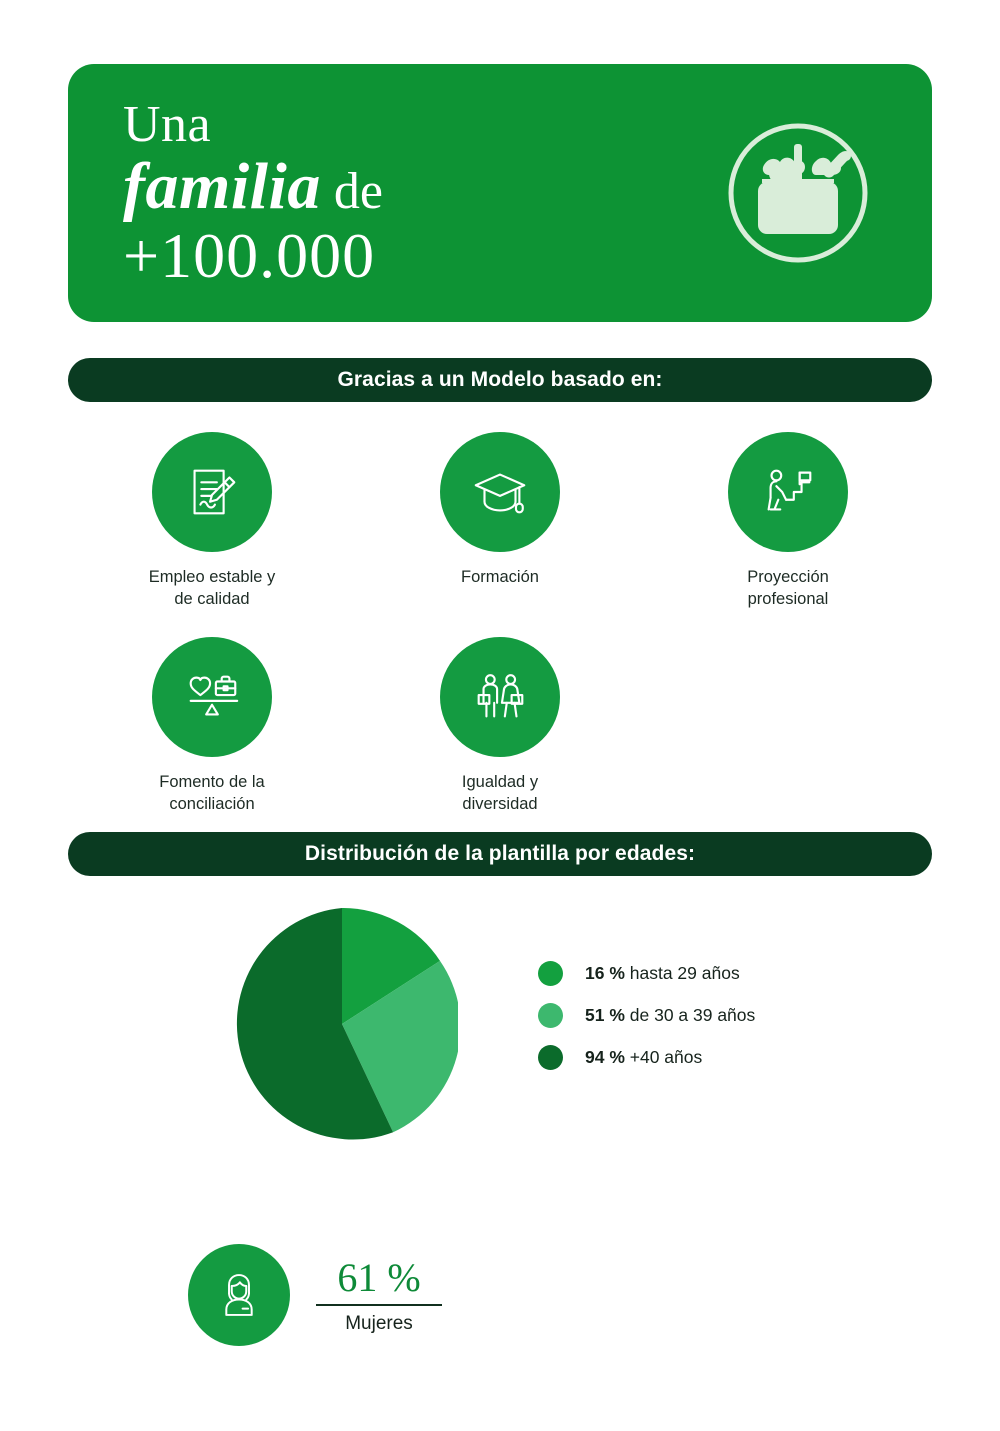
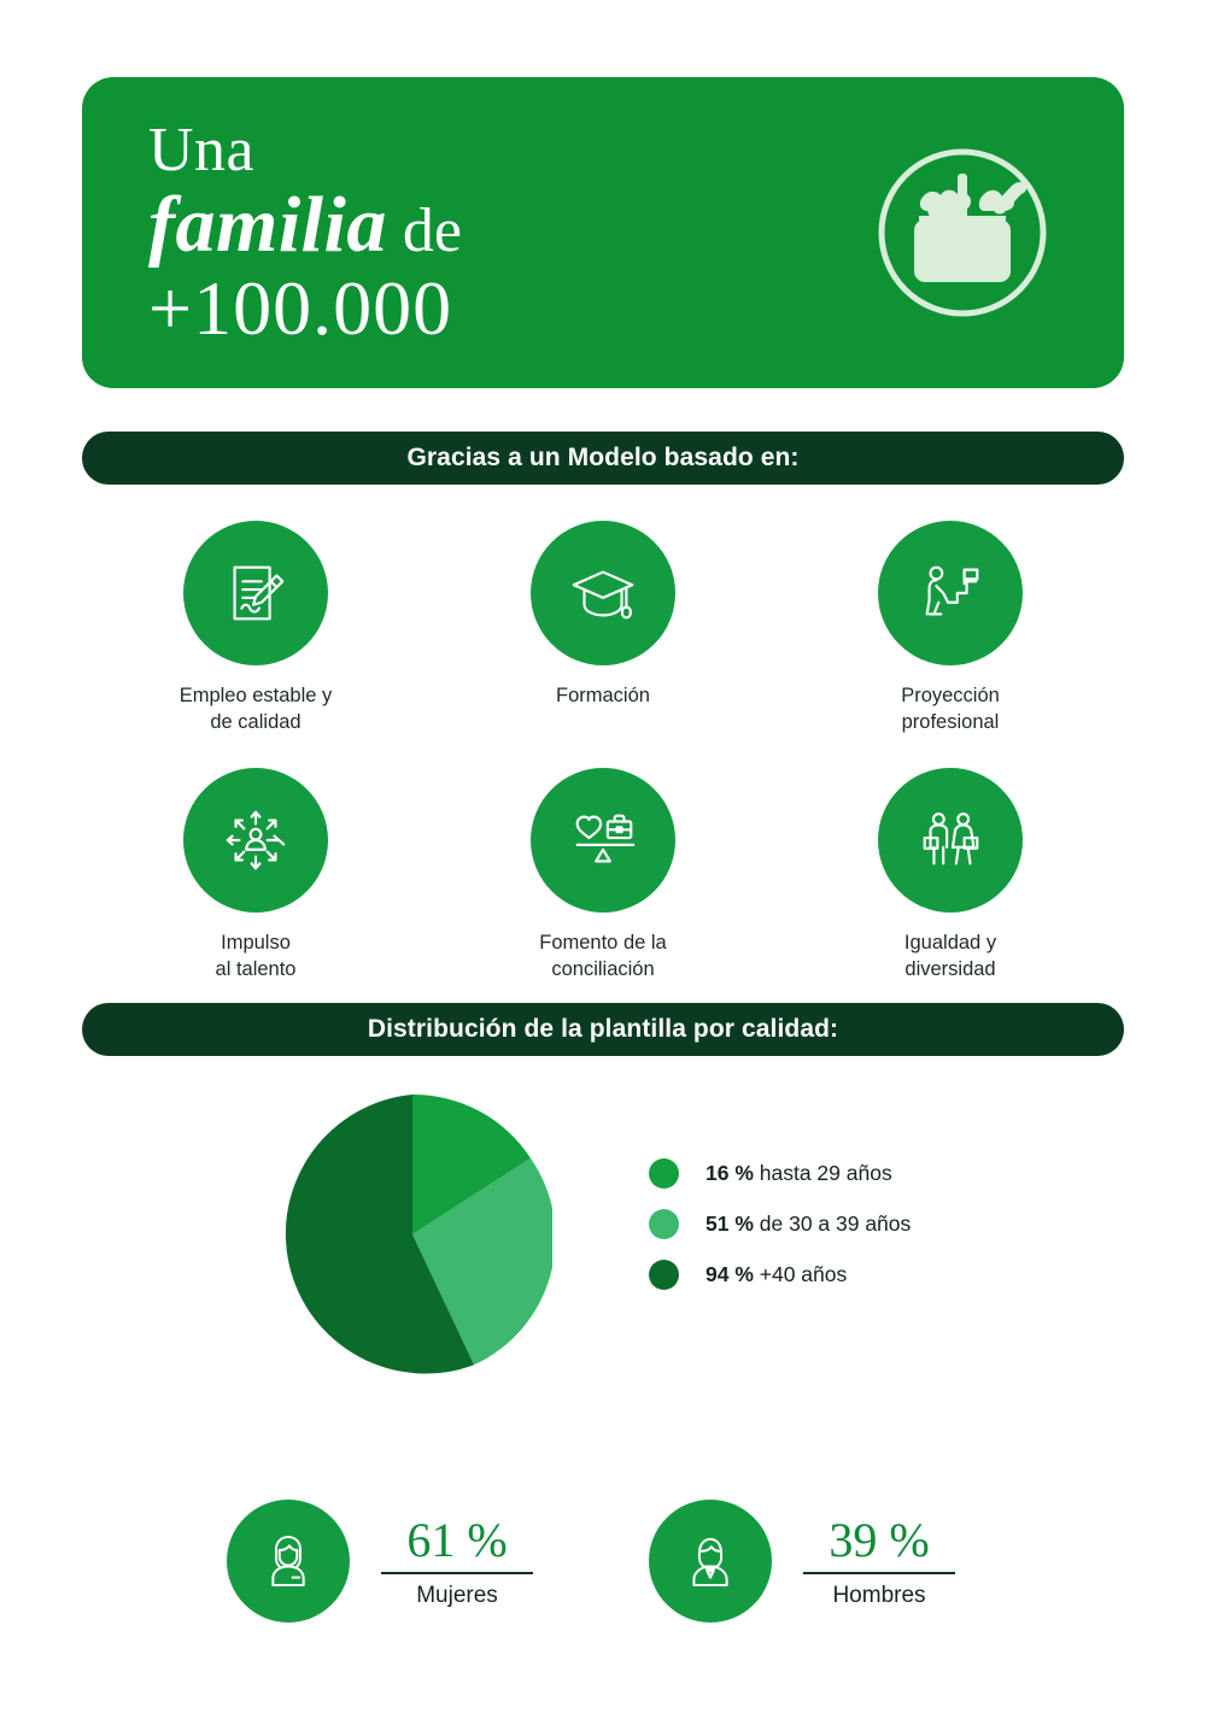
  Una
  familia de
  +100.000
  Gracias a un Modelo basado en:
  Empleo estable y
  de calidad
  Formación
  Proyección
  profesional
+ Impulso
+ al talento
  Fomento de la
  conciliación
  Igualdad y
  diversidad
- Distribución de la plantilla por edades:
+ Distribución de la plantilla por calidad:
  16 % hasta 29 años
  51 % de 30 a 39 años
  94 % +40 años
  61 %
  Mujeres
+ 39 %
+ Hombres
